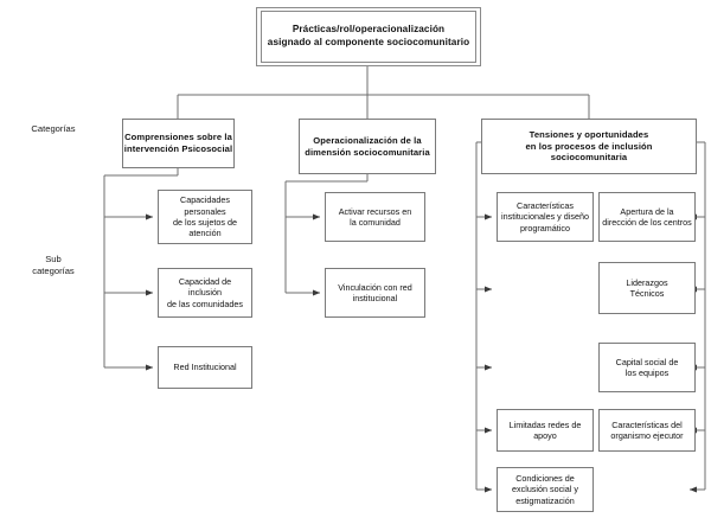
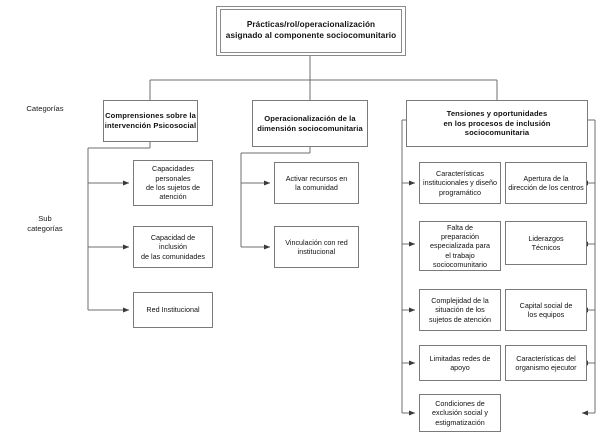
  Categorías
  Sub
  categorías
  Prácticas/rol/operacionalización
  asignado al componente sociocomunitario
  Comprensiones sobre la
  intervención Psicosocial
  Operacionalización de la
  dimensión sociocomunitaria
  Tensiones y oportunidades
  en los procesos de inclusión
  sociocomunitaria
  Capacidades
  personales
  de los sujetos de
  atención
  Capacidad de
  inclusión
  de las comunidades
  Red Institucional
  Activar recursos en
  la comunidad
  Vinculación con red
  institucional
  Características
  institucionales y diseño
  programático
+ Falta de
+ preparación
+ especializada para
+ el trabajo
+ sociocomunitario
+ Complejidad de la
+ situación de los
+ sujetos de atención
  Limitadas redes de
  apoyo
  Condiciones de
  exclusión social y
  estigmatización
  Apertura de la
  dirección de los centros
  Liderazgos
  Técnicos
  Capital social de
  los equipos
  Características del
  organismo ejecutor
